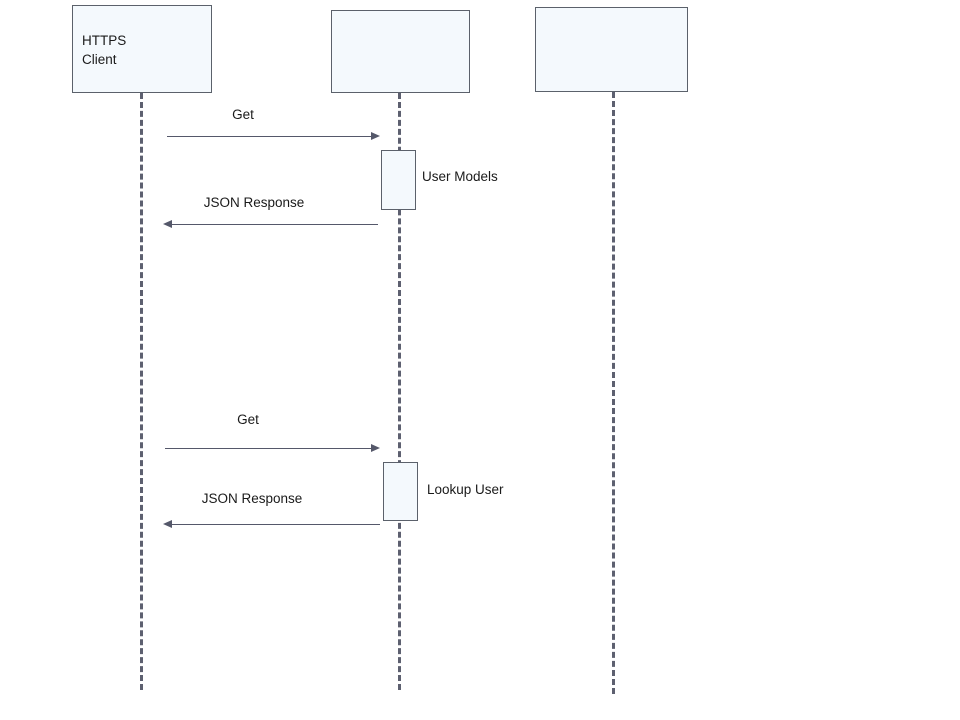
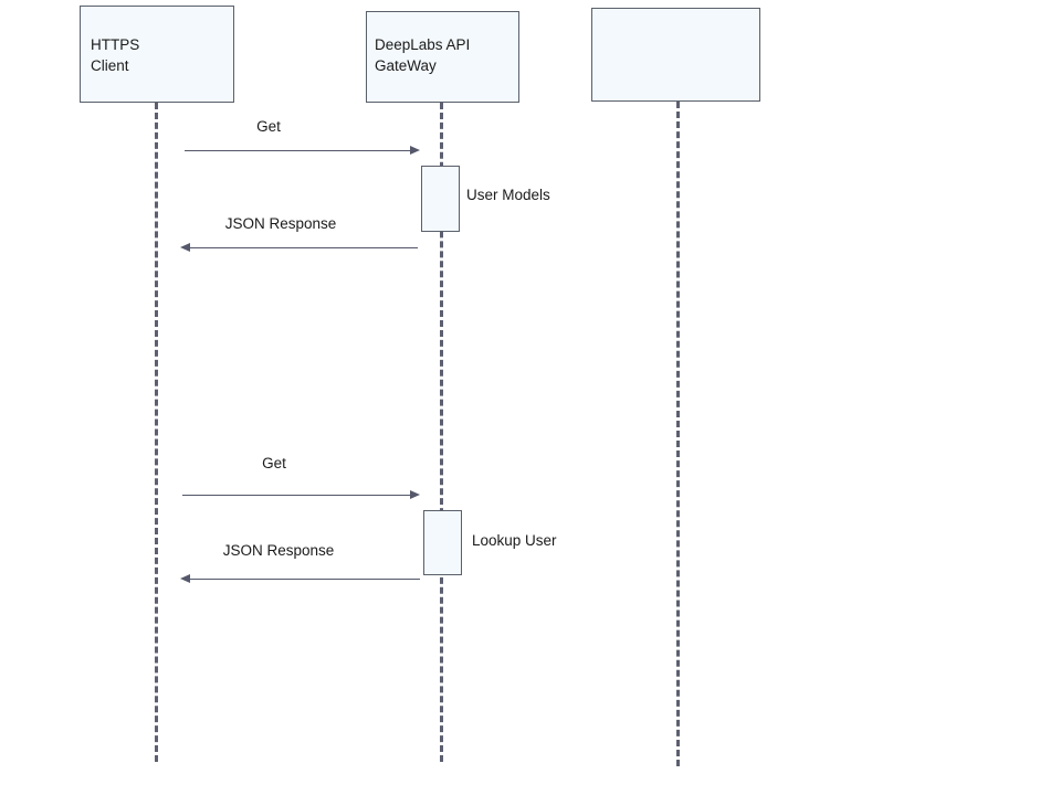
  HTTPS
  Client
+ DeepLabs API
+ GateWay
  Get
  User Models
  JSON Response
  Get
  Lookup User
  JSON Response
